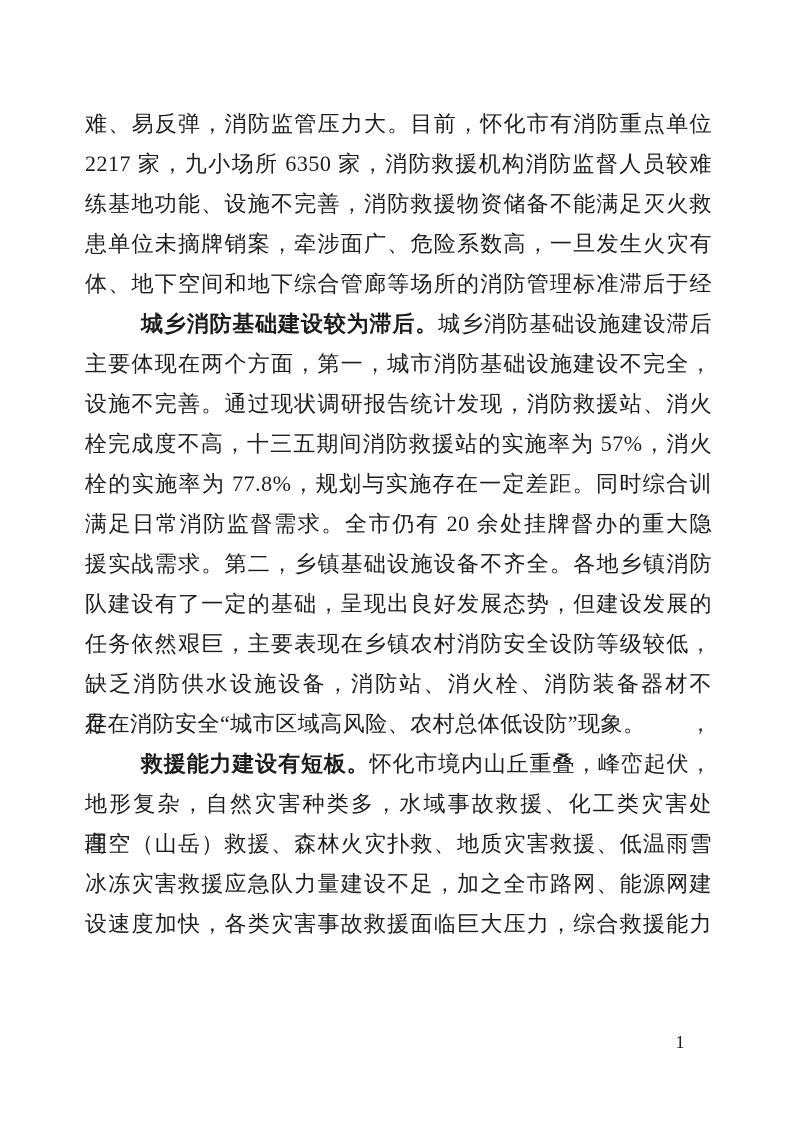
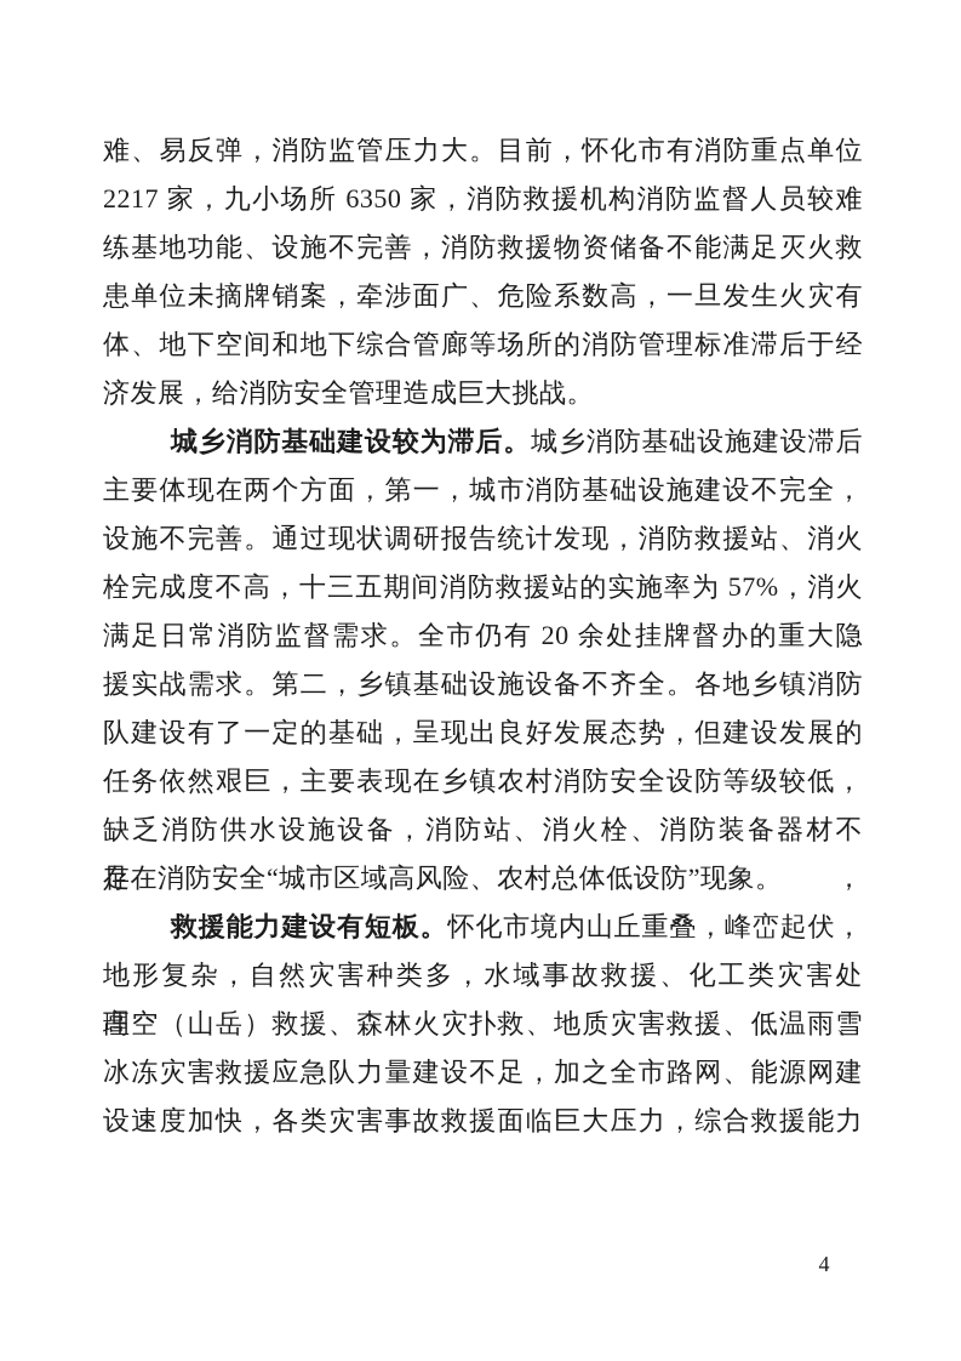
  难、易反弹，消防监管压力大。目前，怀化市有消防重点单位
  2217 家，九小场所 6350 家，消防救援机构消防监督人员较难
  练基地功能、设施不完善，消防救援物资储备不能满足灭火救
  患单位未摘牌销案，牵涉面广、危险系数高，一旦发生火灾有
  体、地下空间和地下综合管廊等场所的消防管理标准滞后于经
+ 济发展，给消防安全管理造成巨大挑战。
  城乡消防基础建设较为滞后。城乡消防基础设施建设滞后
  主要体现在两个方面，第一，城市消防基础设施建设不完全，
  设施不完善。通过现状调研报告统计发现，消防救援站、消火
  栓完成度不高，十三五期间消防救援站的实施率为 57%，消火
- 栓的实施率为 77.8%，规划与实施存在一定差距。同时综合训
  满足日常消防监督需求。全市仍有 20 余处挂牌督办的重大隐
  援实战需求。第二，乡镇基础设施设备不齐全。各地乡镇消防
  队建设有了一定的基础，呈现出良好发展态势，但建设发展的
  任务依然艰巨，主要表现在乡镇农村消防安全设防等级较低，
  缺乏消防供水设施设备，消防站、消火栓、消防装备器材不足，
  存在消防安全“城市区域高风险、农村总体低设防”现象。
  救援能力建设有短板。怀化市境内山丘重叠，峰峦起伏，
  地形复杂，自然灾害种类多，水域事故救援、化工类灾害处理、
  高空（山岳）救援、森林火灾扑救、地质灾害救援、低温雨雪
  冰冻灾害救援应急队力量建设不足，加之全市路网、能源网建
  设速度加快，各类灾害事故救援面临巨大压力，综合救援能力
- 1
+ 4
